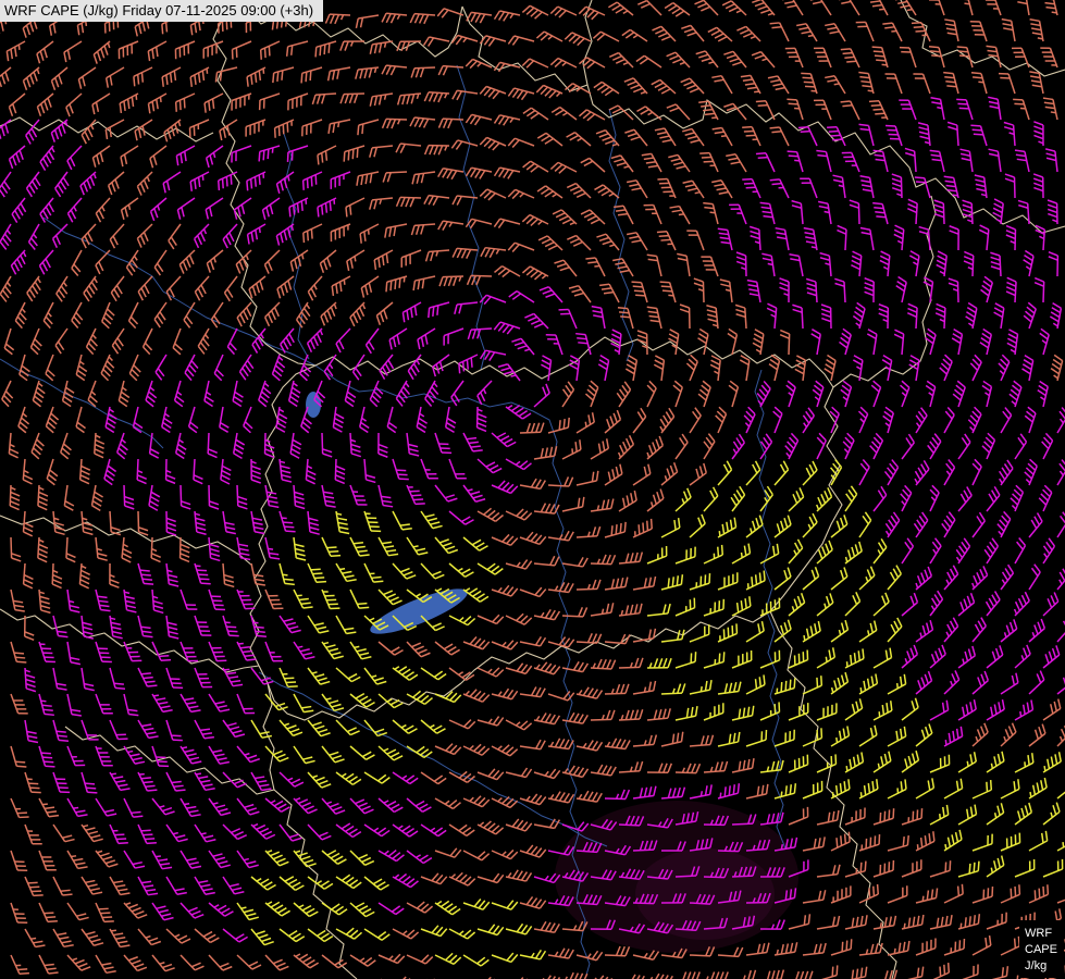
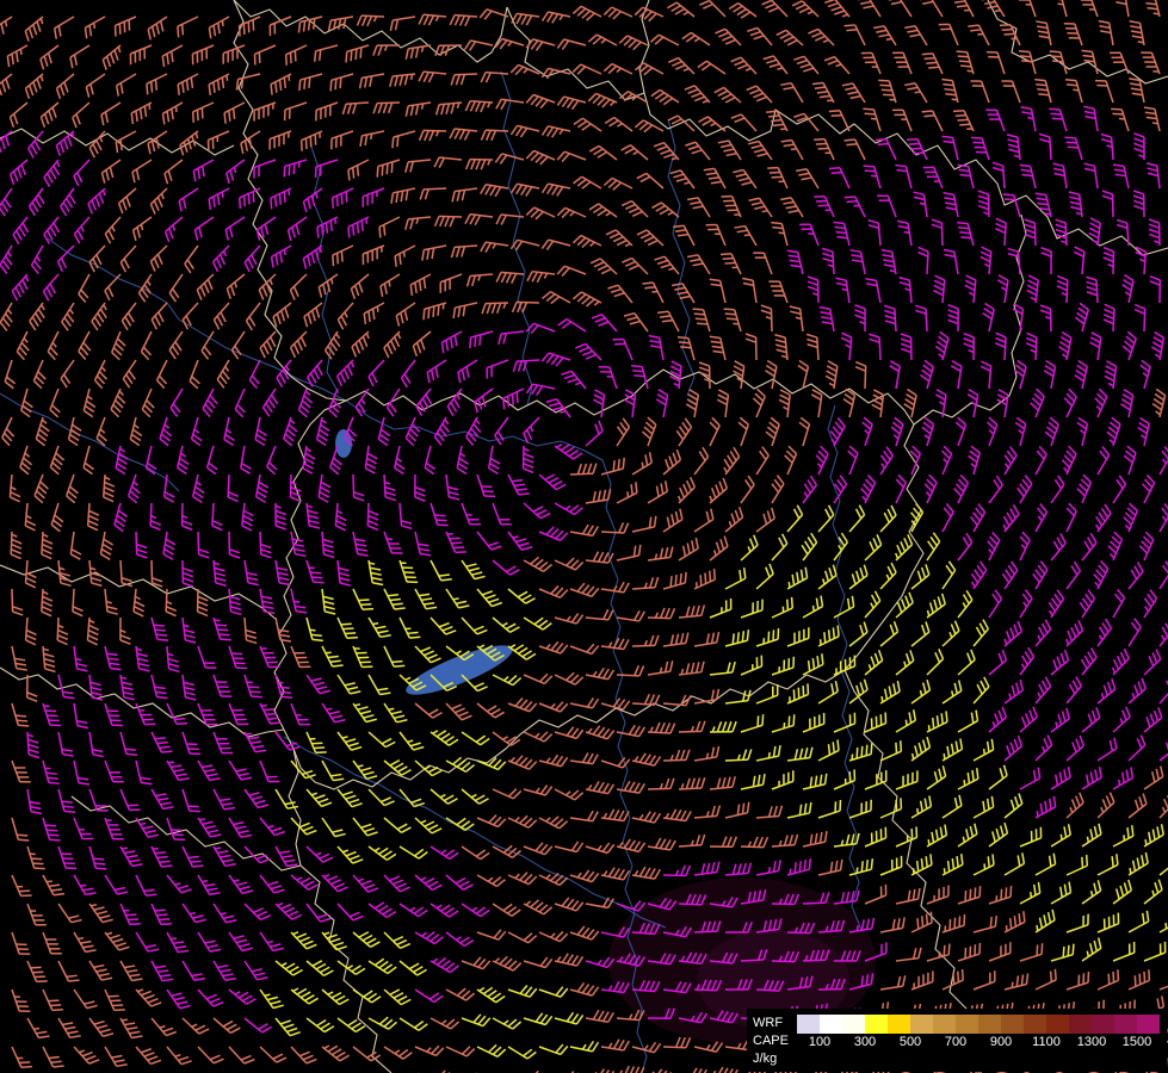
- WRF CAPE (J/kg) Friday 07-11-2025 09:00 (+3h)
  WRF
  CAPE
  J/kg
+ 100
+ 300
+ 500
+ 700
+ 900
+ 1100
+ 1300
+ 1500
